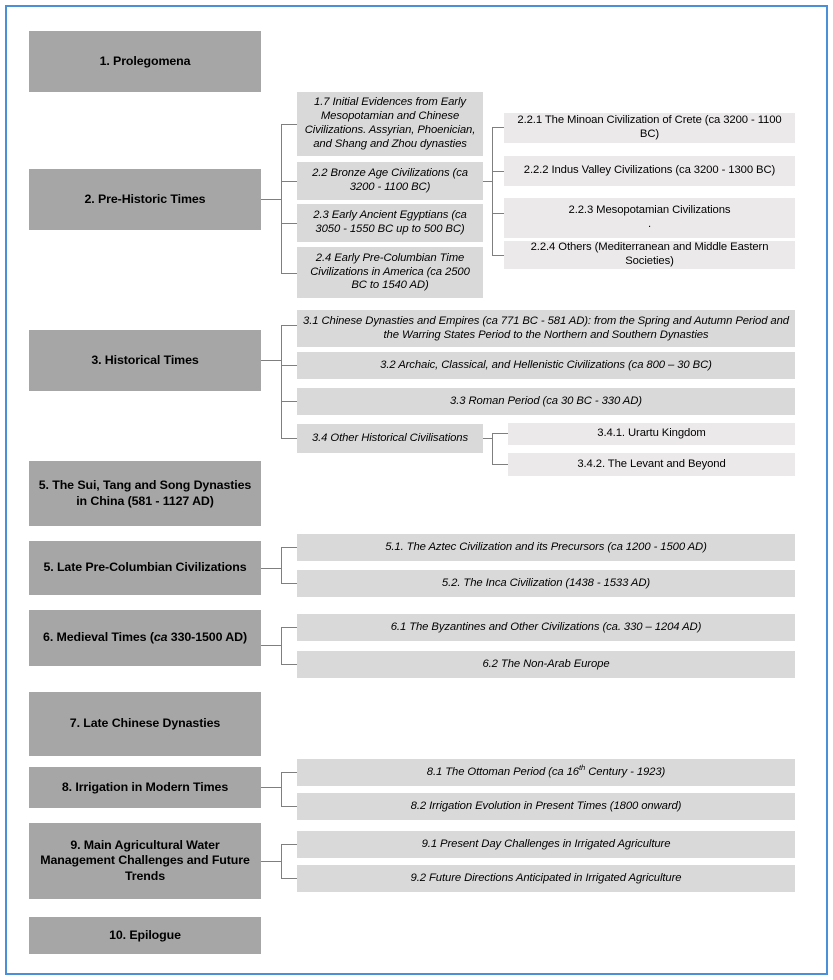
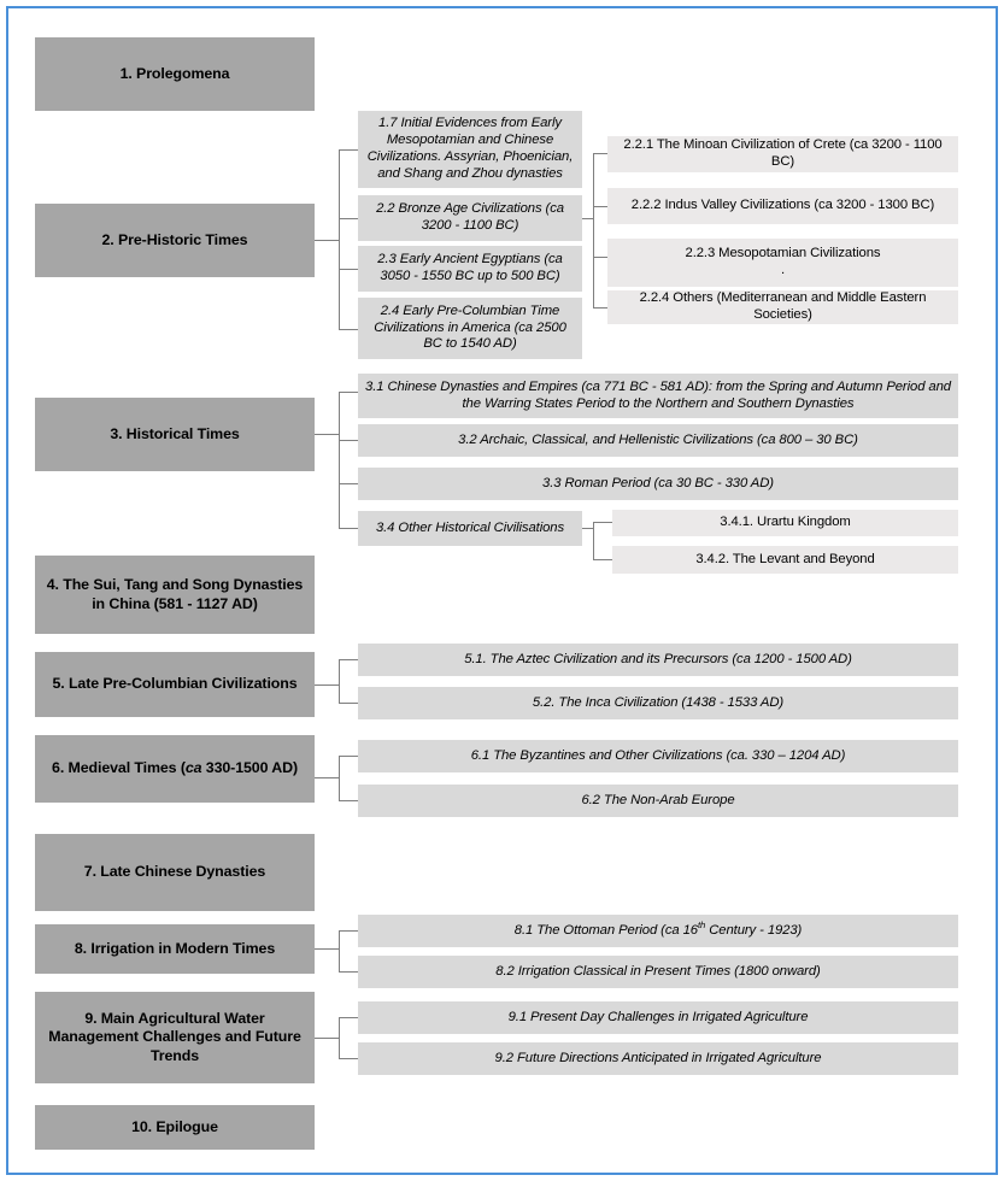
  1. Prolegomena
  2. Pre-Historic Times
  3. Historical Times
- 5. The Sui, Tang and Song Dynasties in China (581 - 1127 AD)
+ 4. The Sui, Tang and Song Dynasties in China (581 - 1127 AD)
  5. Late Pre-Columbian Civilizations
  6. Medieval Times (ca 330-1500 AD)
  7. Late Chinese Dynasties
  8. Irrigation in Modern Times
  9. Main Agricultural Water Management Challenges and Future Trends
  10. Epilogue
  1.7 Initial Evidences from Early Mesopotamian and Chinese Civilizations. Assyrian, Phoenician, and Shang and Zhou dynasties
  2.2 Bronze Age Civilizations (ca 3200 - 1100 BC)
  2.3 Early Ancient Egyptians (ca 3050 - 1550 BC up to 500 BC)
  2.4 Early Pre-Columbian Time Civilizations in America (ca 2500 BC to 1540 AD)
  2.2.1 The Minoan Civilization of Crete (ca 3200 - 1100 BC)
  2.2.2 Indus Valley Civilizations (ca 3200 - 1300 BC)
  2.2.3 Mesopotamian Civilizations
  .
  2.2.4 Others (Mediterranean and Middle Eastern Societies)
  3.1 Chinese Dynasties and Empires (ca 771 BC - 581 AD): from the Spring and Autumn Period and the Warring States Period to the Northern and Southern Dynasties
  3.2 Archaic, Classical, and Hellenistic Civilizations (ca 800 – 30 BC)
  3.3 Roman Period (ca 30 BC - 330 AD)
  3.4 Other Historical Civilisations
  3.4.1. Urartu Kingdom
  3.4.2. The Levant and Beyond
  5.1. The Aztec Civilization and its Precursors (ca 1200 - 1500 AD)
  5.2. The Inca Civilization (1438 - 1533 AD)
  6.1 The Byzantines and Other Civilizations (ca. 330 – 1204 AD)
  6.2 The Non-Arab Europe
  8.1 The Ottoman Period (ca 16th Century - 1923)
- 8.2 Irrigation Evolution in Present Times (1800 onward)
+ 8.2 Irrigation Classical in Present Times (1800 onward)
  9.1 Present Day Challenges in Irrigated Agriculture
  9.2 Future Directions Anticipated in Irrigated Agriculture
